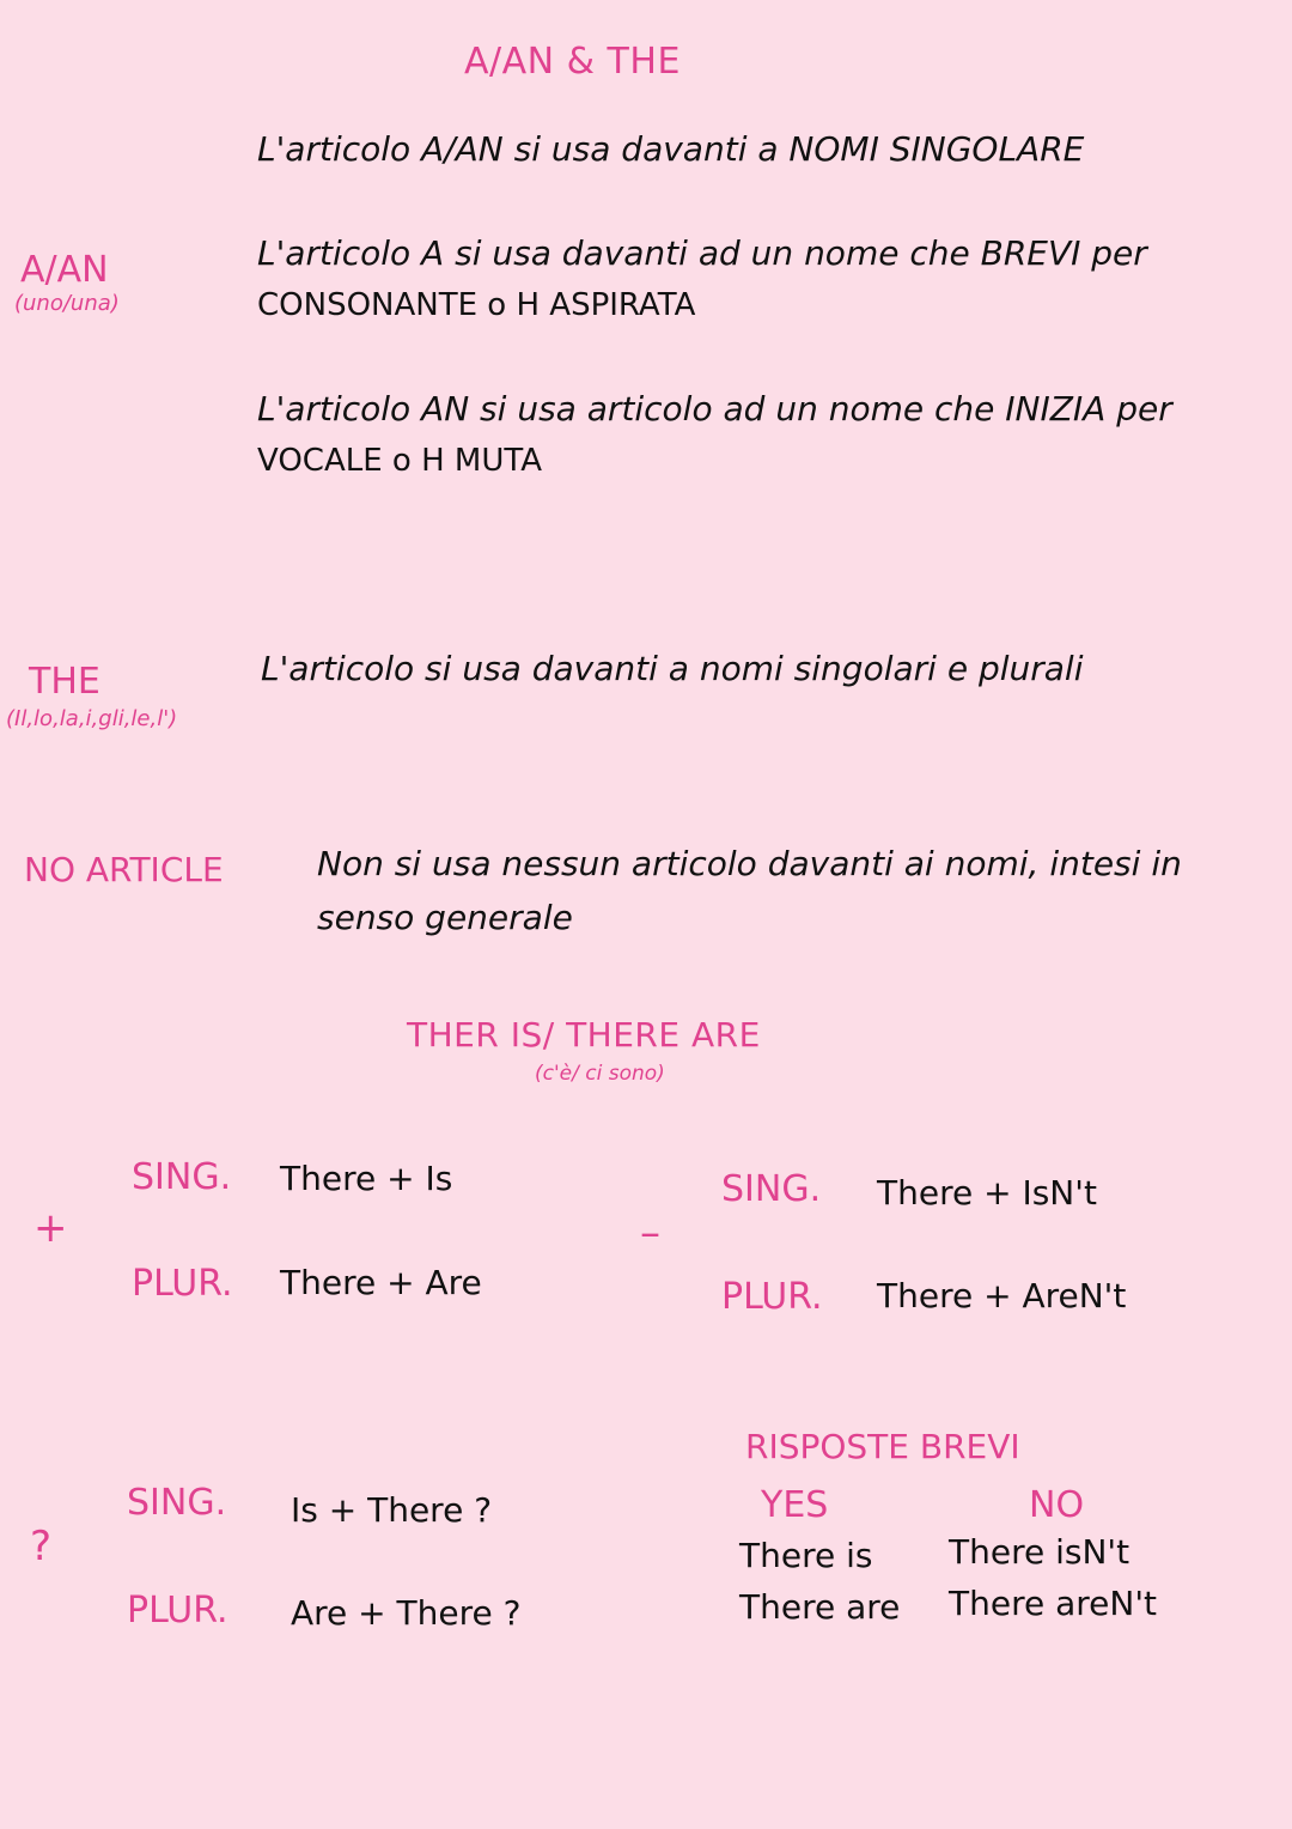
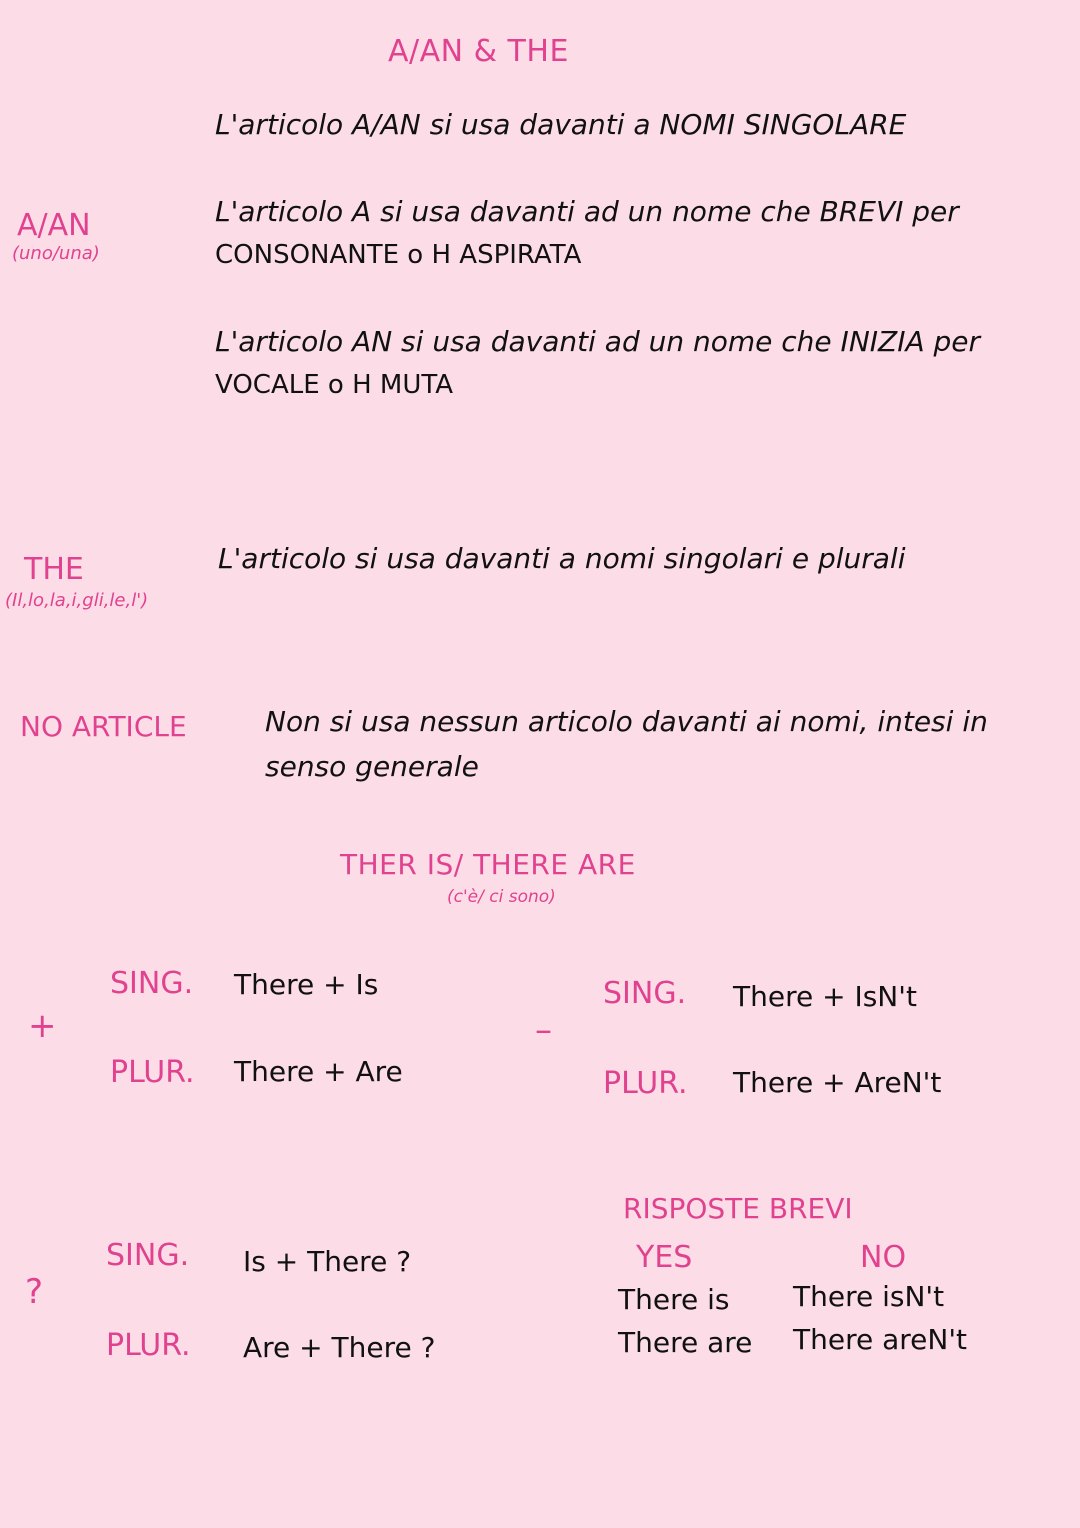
  A/AN & THE
  L'articolo A/AN si usa davanti a NOMI SINGOLARE
  A/AN
  (uno/una)
  L'articolo A si usa davanti ad un nome che BREVI per
  CONSONANTE o H ASPIRATA
- L'articolo AN si usa articolo ad un nome che INIZIA per
+ L'articolo AN si usa davanti ad un nome che INIZIA per
  VOCALE o H MUTA
  THE
  (Il,lo,la,i,gli,le,l')
  L'articolo si usa davanti a nomi singolari e plurali
  NO ARTICLE
  Non si usa nessun articolo davanti ai nomi, intesi in
  senso generale
  THER IS/ THERE ARE
  (c'è/ ci sono)
  +
  SING.
  There + Is
  PLUR.
  There + Are
  –
  SING.
  There + IsN't
  PLUR.
  There + AreN't
  ?
  SING.
  Is + There ?
  PLUR.
  Are + There ?
  RISPOSTE BREVI
  YES
  NO
  There is
  There are
  There isN't
  There areN't
